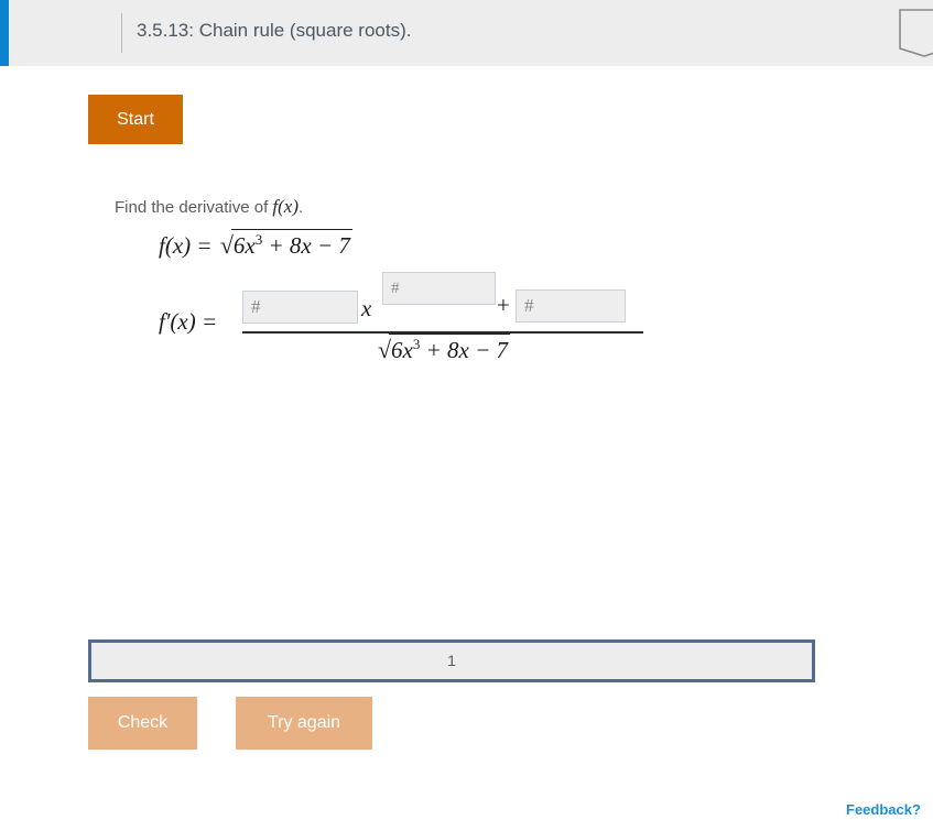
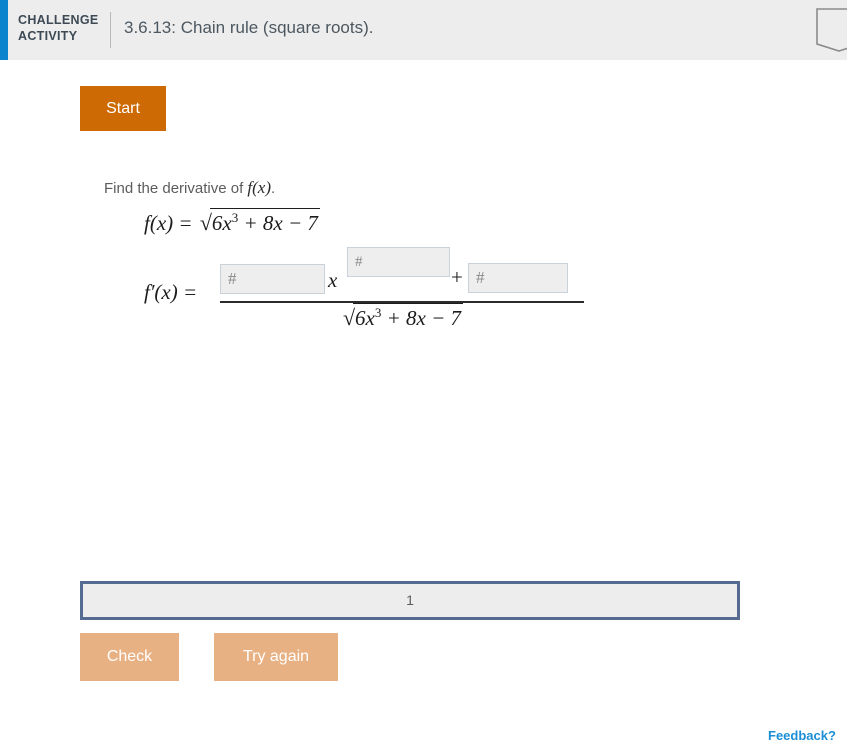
+ CHALLENGE
+ ACTIVITY
- 3.5.13: Chain rule (square roots).
+ 3.6.13: Chain rule (square roots).
  Start
  Find the derivative of f(x).
  f(x) = √6x3 + 8x − 7
  f′(x) =
  #
  x
  #
  +
  #
  √6x3 + 8x − 7
  1
  Check
  Try again
  Feedback?
